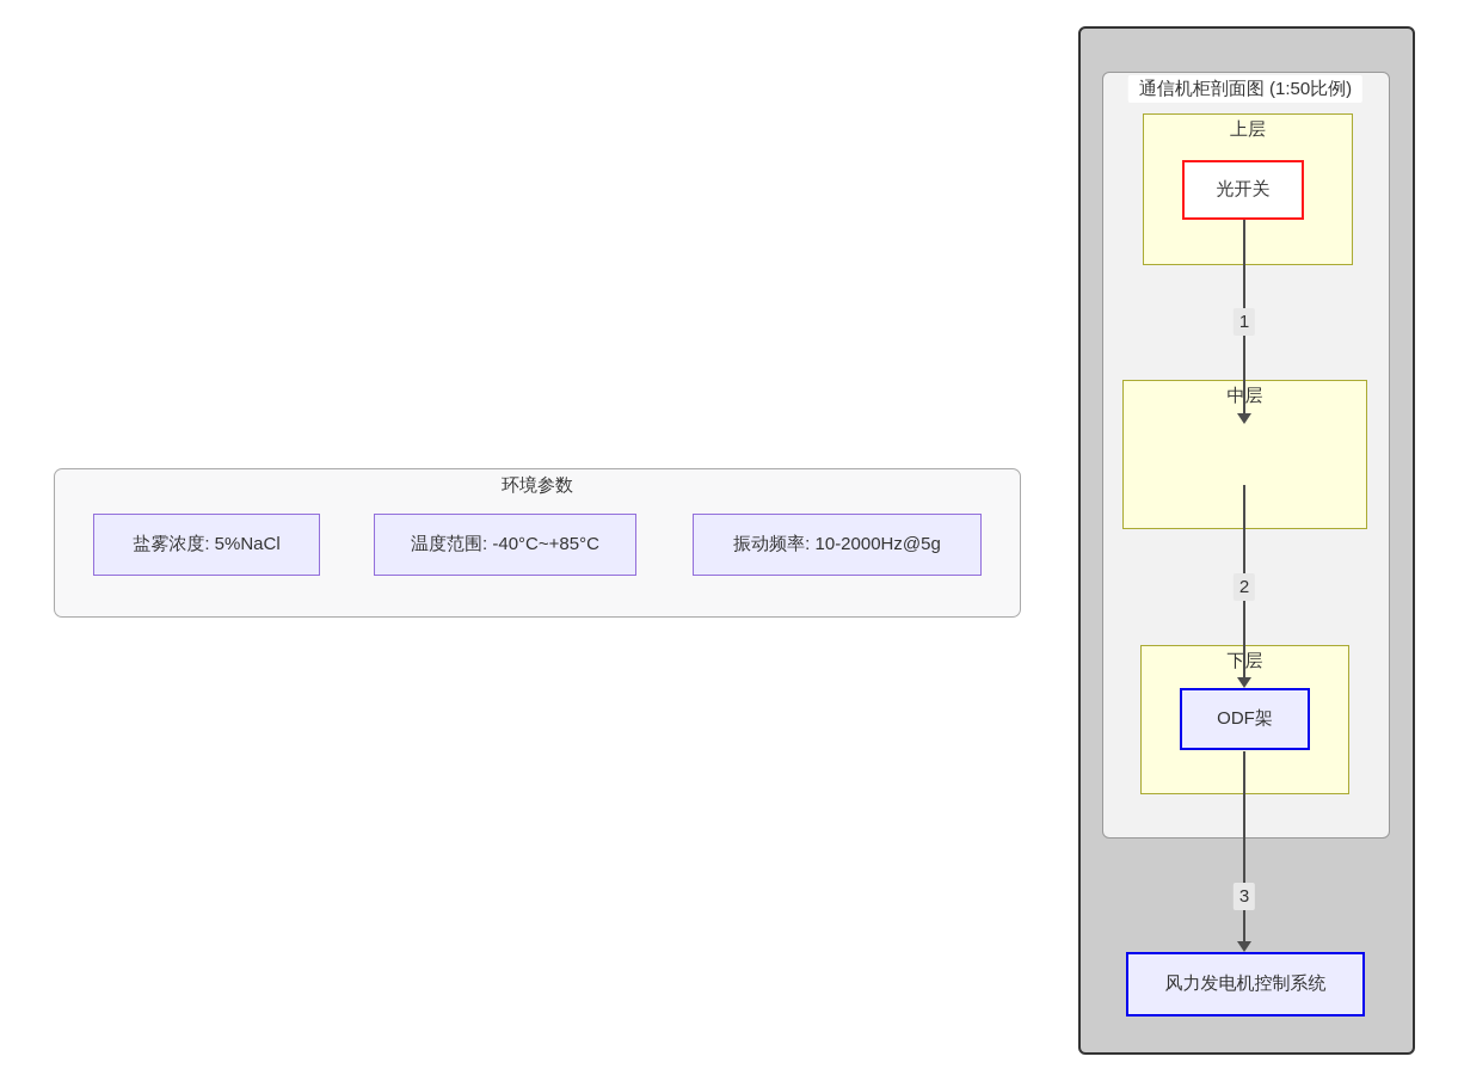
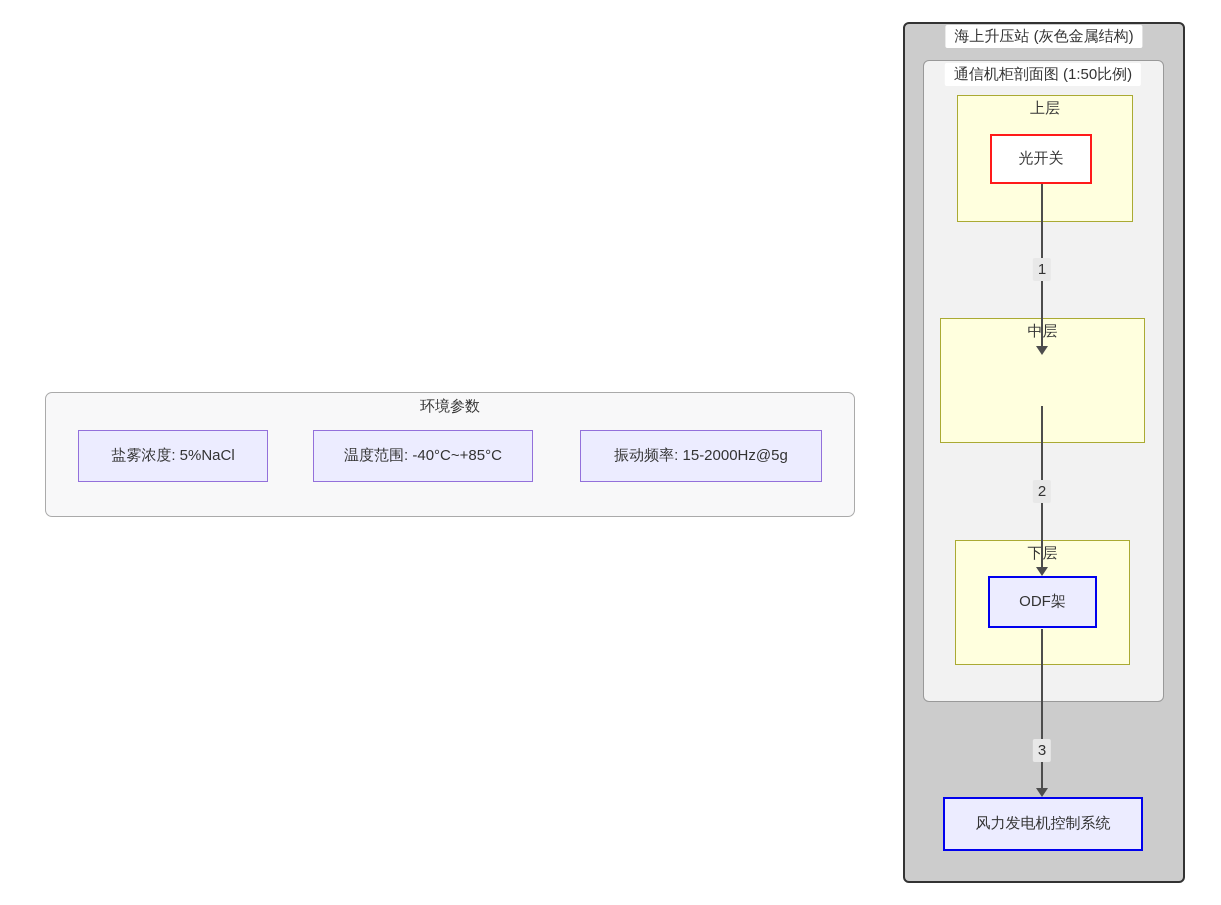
  环境参数
  盐雾浓度: 5%NaCl
  温度范围: -40°C~+85°C
- 振动频率: 10-2000Hz@5g
+ 振动频率: 15-2000Hz@5g
+ 海上升压站 (灰色金属结构)
  通信机柜剖面图 (1:50比例)
  上层
  中层
  下层
  1
  2
  3
  光开关
  ODF架
  风力发电机控制系统
